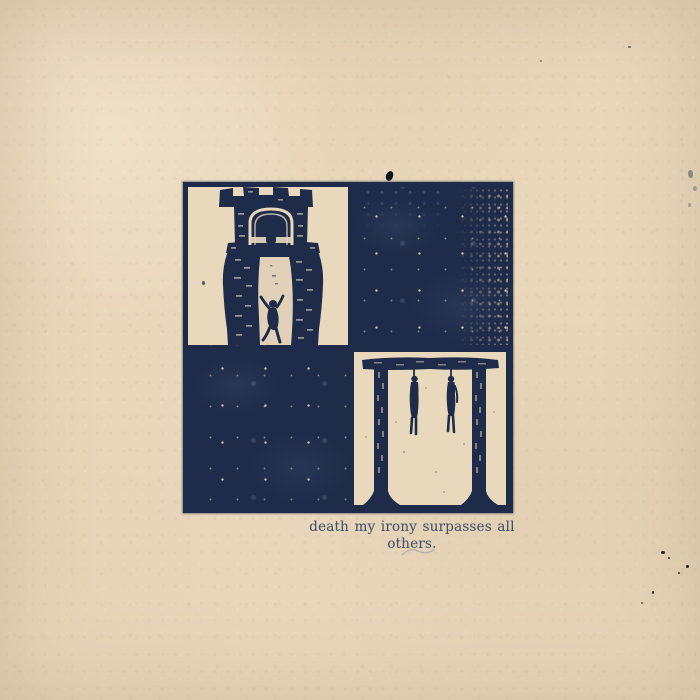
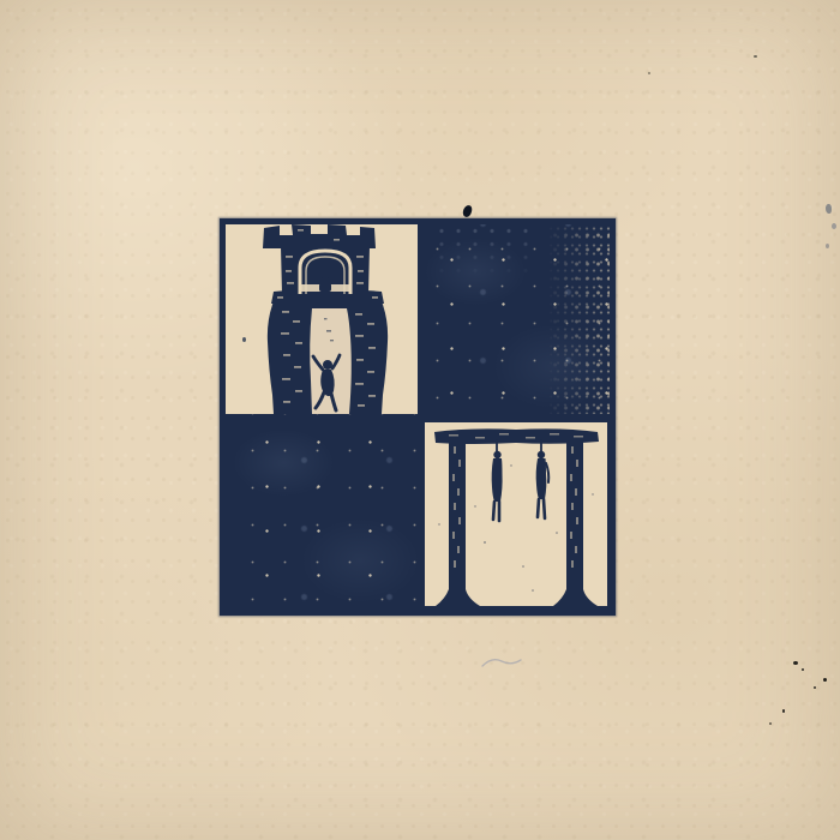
- death my irony surpasses all others.
